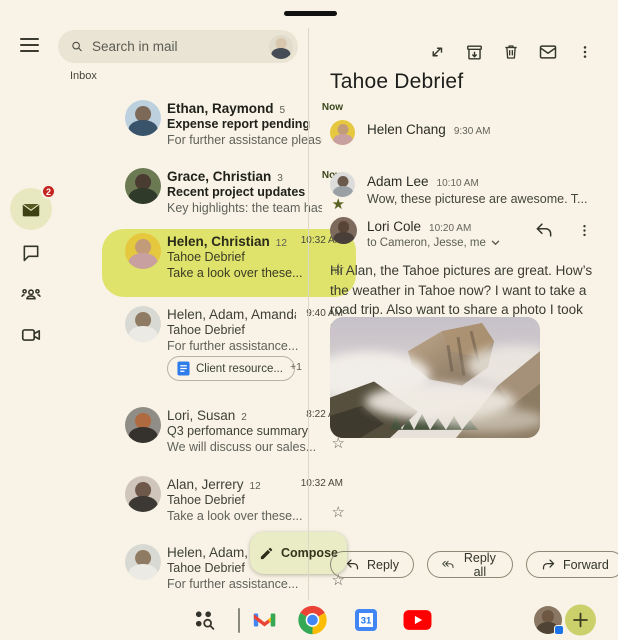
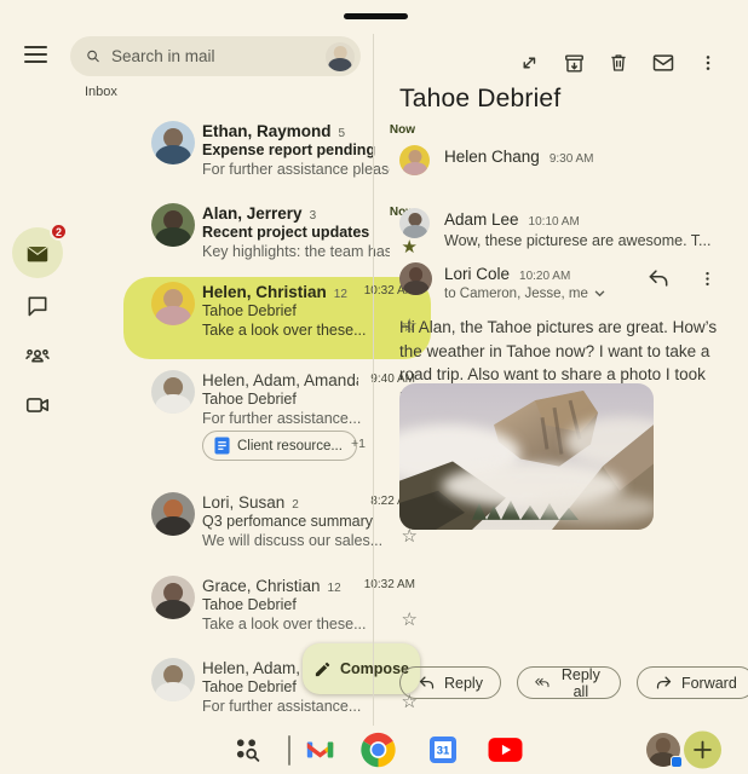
  2
  Search in mail
  Inbox
  Ethan, Raymond 5
  Now
  Expense report pending
  For further assistance pleas
- Grace, Christian 3
+ Alan, Jerrery 3
  Recent project updates
  Key highlights: the teamas
  ★
  Helen, Christian 12
  10:32 A
  Tahoe Debrief
  Take a look over these...
  ☆
  Helen, Adam, Amand
  9:40 AM
  Tahoe Debrief
  For further assistance...
  Client resource...
  +1
  Lori, Susan 2
  Q3 perfomance summary
  We will discuss our sales..
  ☆
- Alan, Jerrery 12
+ Grace, Christian 12
  10:32 AM
  Tahoe Debrief
  Take a look over these...
  ☆
  Helen, Adam,
  Tahoe Debrief
  For further assistance...
  ☆
  Compose
  Tahoe Debrief
  Helen Chang 9:30 AM
  Adam Lee 10:10 AM
  Wow, these picturese are awesome. T...
  Lori Cole 10:20 AM
  to Cameron, Jesse, me
  Hi Alan, the Tahoe pictures are great. How’s the weather in Tahoe now? I want to take a road trip. Also want to share a photo I took
  Reply
  Reply all
  Forward
  31
